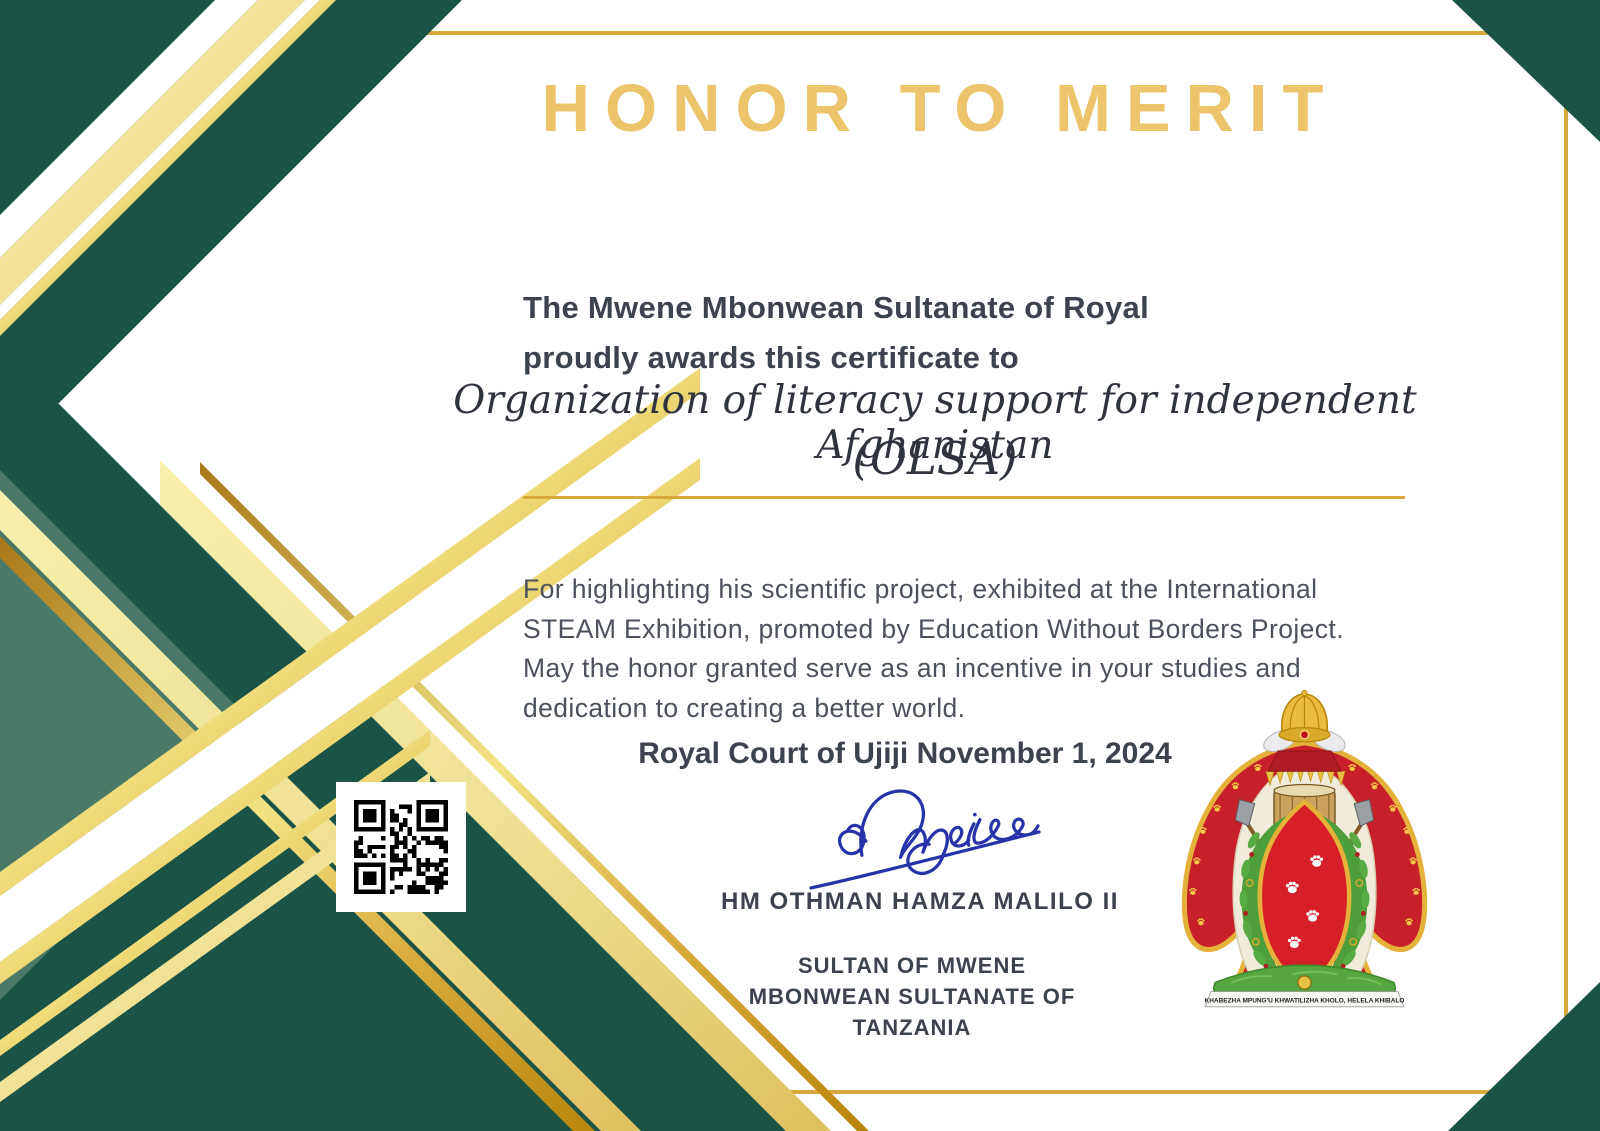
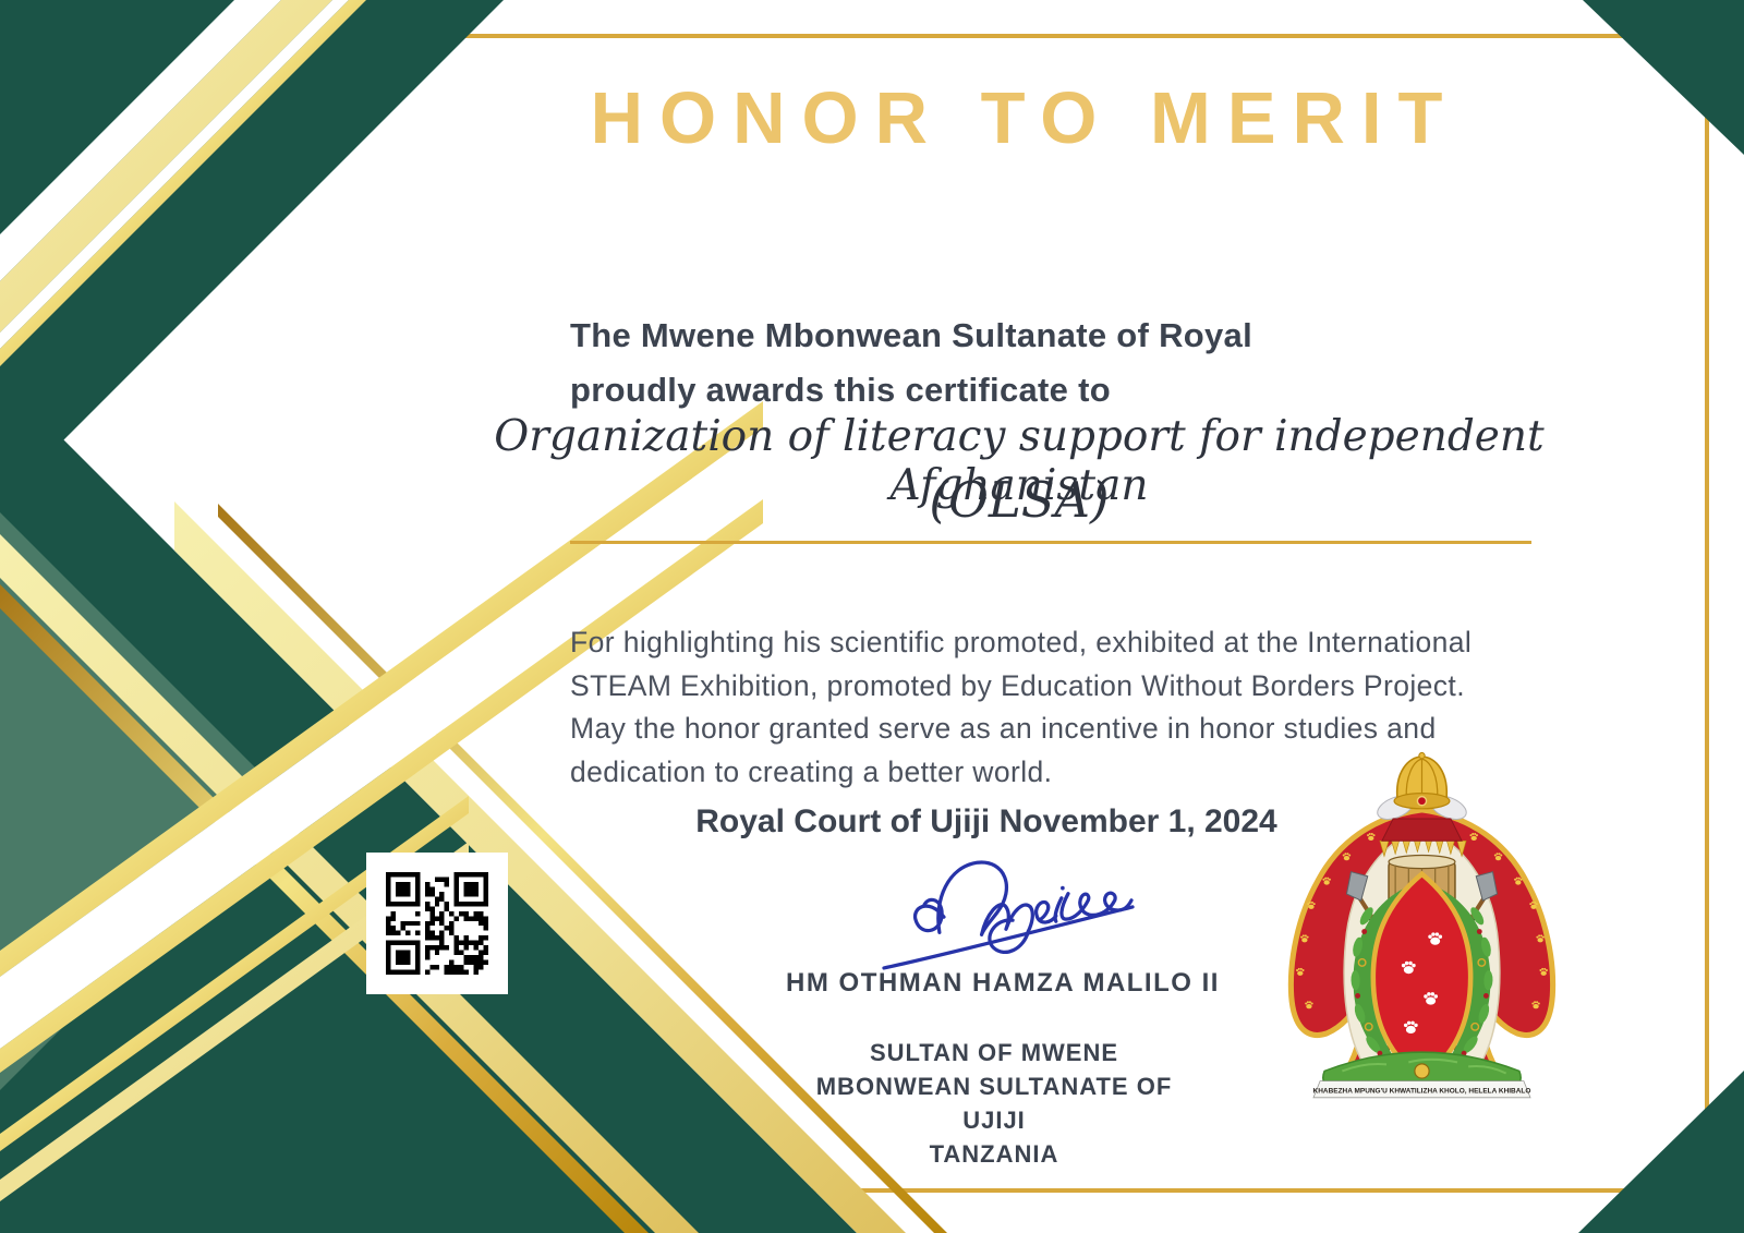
  HONOR TO MERIT
  The Mwene Mbonwean Sultanate of Royal
  proudly awards this certificate to
  Organization of literacy support for independent Afghanistan
  (OLSA)
- For highlighting his scientific project, exhibited at the International
+ For highlighting his scientific promoted, exhibited at the International
  STEAM Exhibition, promoted by Education Without Borders Project.
- May the honor granted serve as an incentive in your studies and
+ May the honor granted serve as an incentive in honor studies and
  dedication to creating a better world.
  Royal Court of Ujiji November 1, 2024
  HM OTHMAN HAMZA MALILO II
  SULTAN OF MWENE
  MBONWEAN SULTANATE OF
+ UJIJI
  TANZANIA
